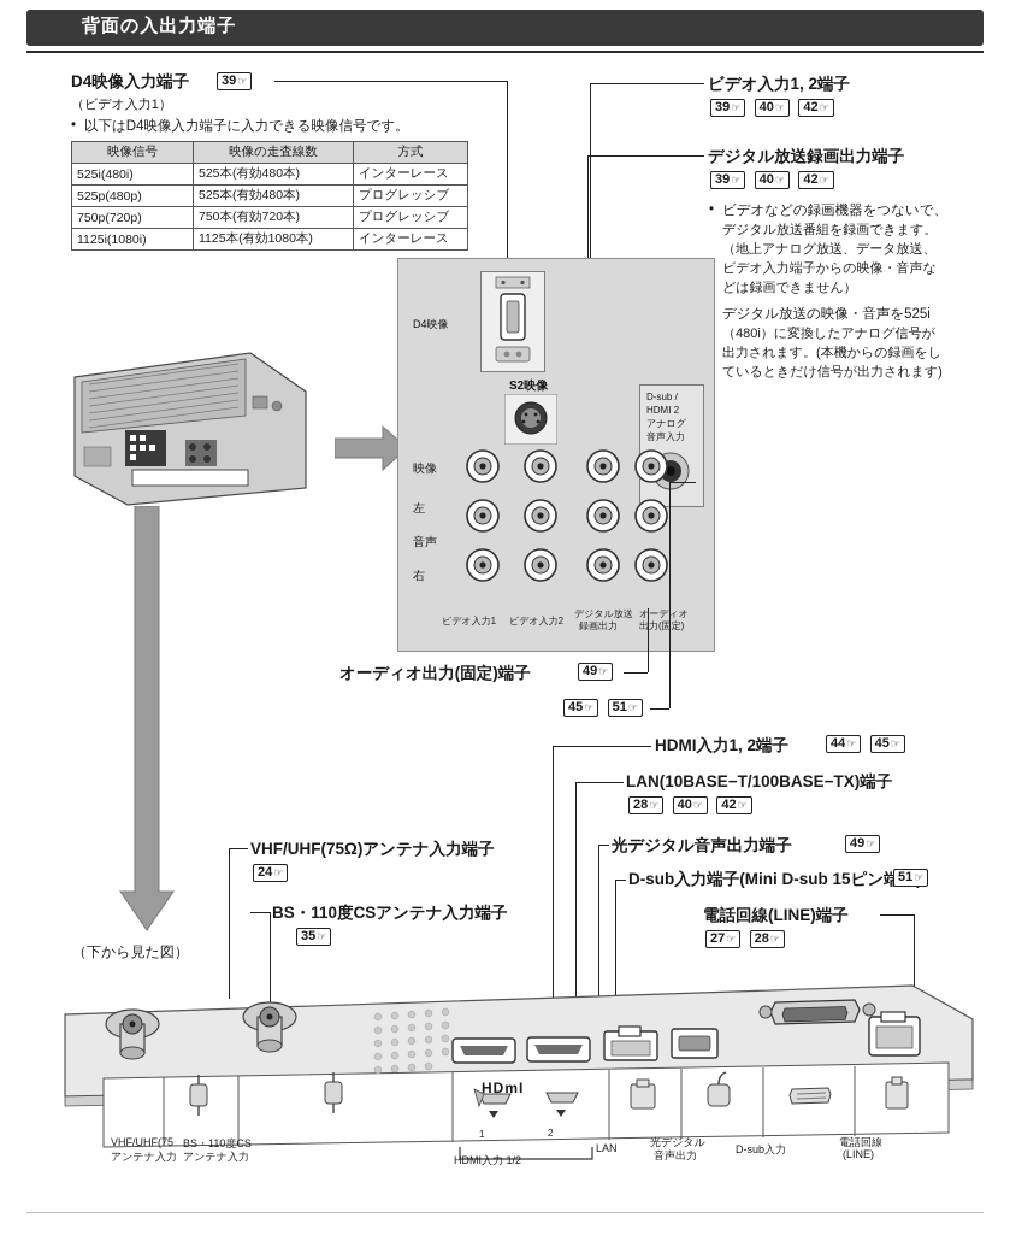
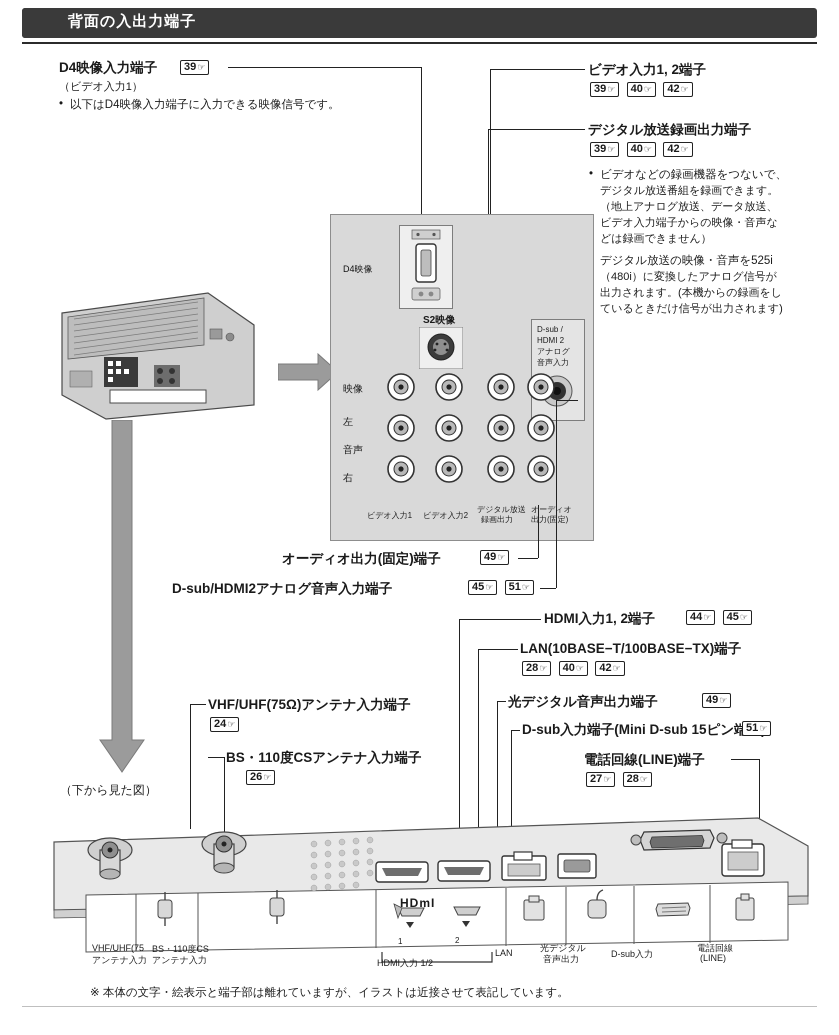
  背面の入出力端子
  D4映像入力端子
  39☞
  （ビデオ入力1）
  以下はD4映像入力端子に入力できる映像信号です。
- 映像信号	映像の走査線数	方式
- 525i(480i)	525本(有効480本)	インターレース
- 525p(480p)	525本(有効480本)	プログレッシブ
- 750p(720p)	750本(有効720本)	プログレッシブ
- 1125i(1080i)	1125本(有効1080本)	インターレース
  ビデオ入力1, 2端子
  39☞ 40☞ 42☞
  デジタル放送録画出力端子
  39☞ 40☞ 42☞
  ビデオなどの録画機器をつないで、
  デジタル放送番組を録画できます。
  （地上アナログ放送、データ放送、
  ビデオ入力端子からの映像・音声な
  どは録画できません）
  デジタル放送の映像・音声を525i
  （480i）に変換したアナログ信号が
  出力されます。(本機からの録画をし
  ているときだけ信号が出力されます)
  D4映像
  S2映像
  D-sub /
  HDMI 2
  アナログ
  音声入力
  映像
  左
  音声
  右
  ビデオ入力1
  ビデオ入力2
  デジタル放送
  録画出力
  オーディオ
  出力(固定)
  オーディオ出力(固定)端子
  49☞
+ D-sub/HDMI2アナログ音声入力端子
  45☞ 51☞
  HDMI入力1, 2端子
  44☞ 45☞
  LAN(10BASE−T/100BASE−TX)端子
  28☞ 40☞ 42☞
  光デジタル音声出力端子
  49☞
  D-sub入力端子(Mini D-sub 15ピン端
  51☞
  電話回線(LINE)端子
  27☞ 28☞
  VHF/UHF(75Ω)アンテナ入力端子
  24☞
  BS・110度CSアンテナ入力端子
- 35☞
+ 26☞
  （下から見た図）
  VHF/UHF(75
  アンテナ入力
  BS・110度CS
  アンテナ入力
  HDmI
  1
  2
  HDMI入力 1/2
  LAN
  光デジタル
  音声出力
  D-sub入力
  電話回線
  (LINE)
+ ※ 本体の文字・絵表示と端子部は離れていますが、イラストは近接させて表記しています。
